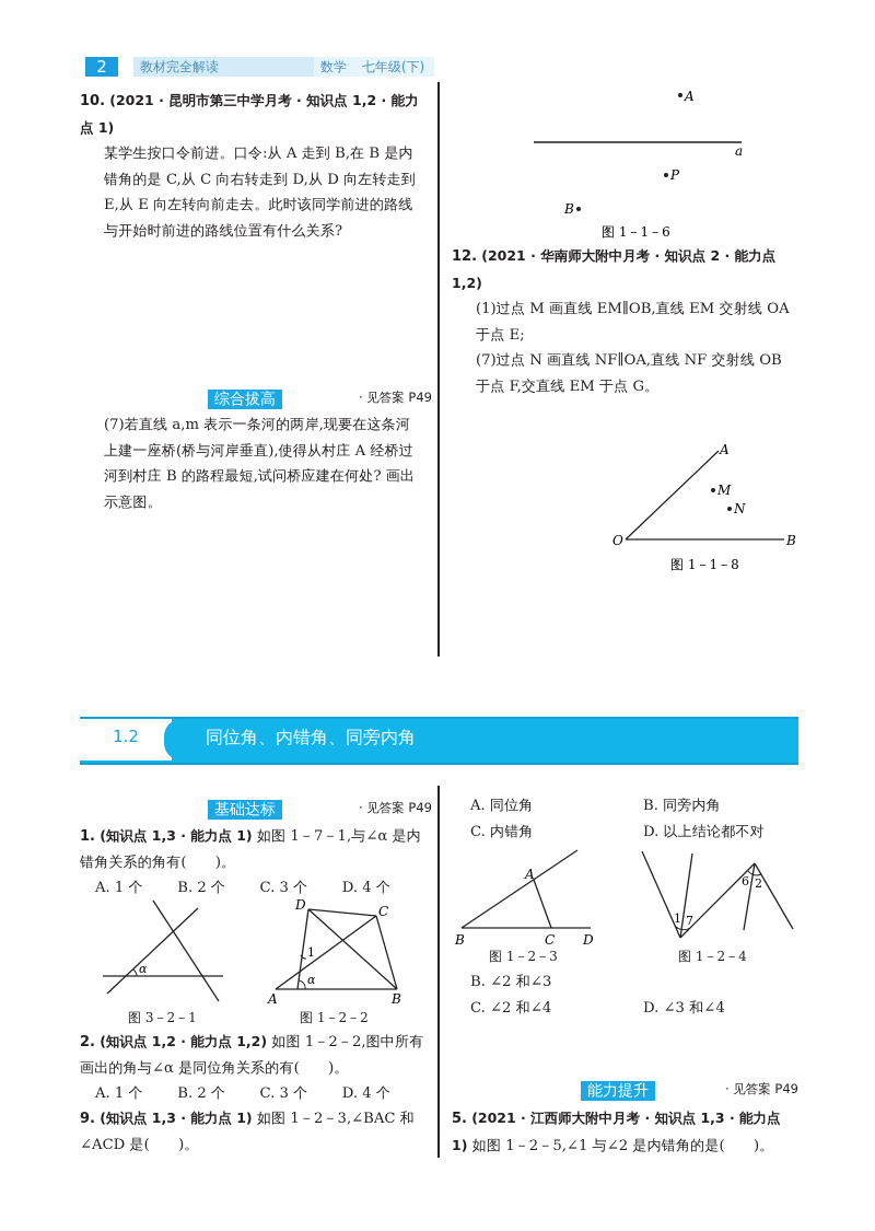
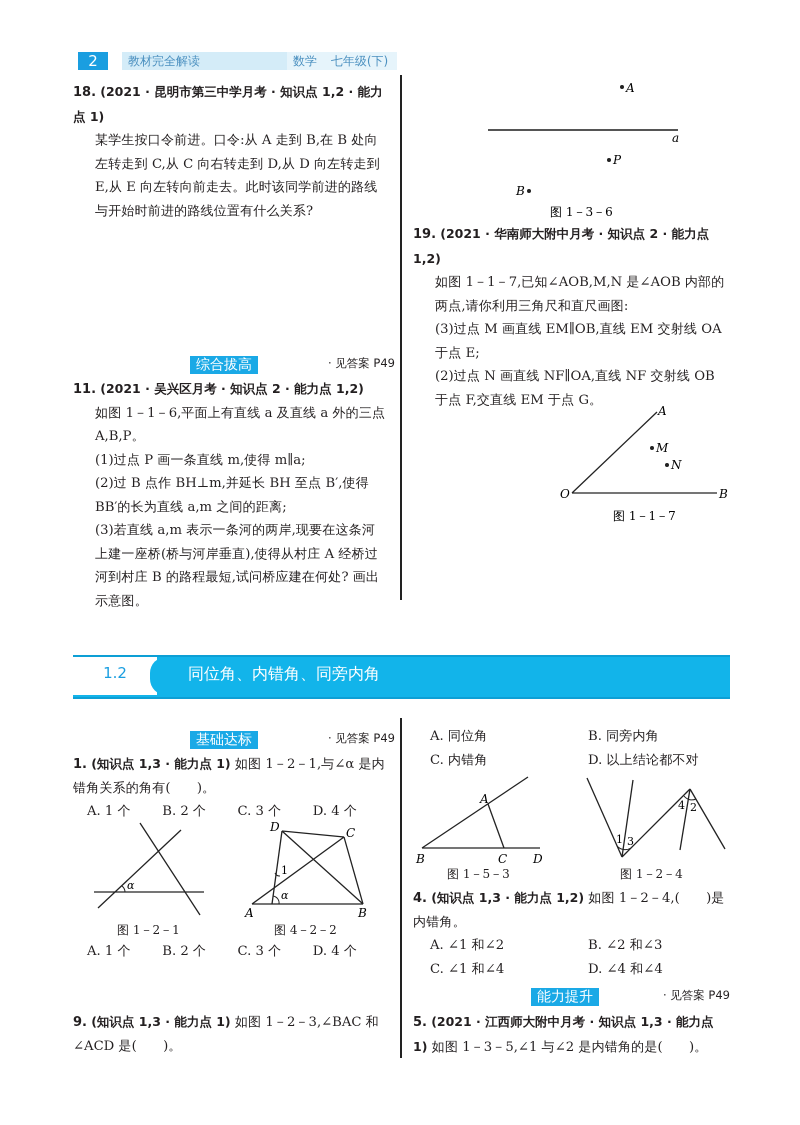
  2
  教材完全解读
  数学 七年级(下)
- 10. (2021 · 昆明市第三中学月考 · 知识点 1,2 · 能力点 1)
+ 18. (2021 · 昆明市第三中学月考 · 知识点 1,2 · 能力点 1)
- 某学生按口令前进。口令:从 A 走到 B,在 B 是内错角的是 C,从 C 向右转走到 D,从 D 向左转走到 E,从 E 向左转向前走去。此时该同学前进的路线与开始时前进的路线位置有什么关系?
+ 某学生按口令前进。口令:从 A 走到 B,在 B 处向左转走到 C,从 C 向右转走到 D,从 D 向左转走到 E,从 E 向左转向前走去。此时该同学前进的路线与开始时前进的路线位置有什么关系?
  综合拔高
  · 见答案 P49
+ 11. (2021 · 吴兴区月考 · 知识点 2 · 能力点 1,2)
+ 如图 1－1－6,平面上有直线 a 及直线 a 外的三点 A,B,P。
+ (1)过点 P 画一条直线 m,使得 m∥a;
+ (2)过 B 点作 BH⊥m,并延长 BH 至点 B′,使得 BB′的长为直线 a,m 之间的距离;
- (7)若直线 a,m 表示一条河的两岸,现要在这条河上建一座桥(桥与河岸垂直),使得从村庄 A 经桥过河到村庄 B 的路程最短,试问桥应建在何处? 画出示意图。
+ (3)若直线 a,m 表示一条河的两岸,现要在这条河上建一座桥(桥与河岸垂直),使得从村庄 A 经桥过河到村庄 B 的路程最短,试问桥应建在何处? 画出示意图。
  A
  a
  P
  B
- 图 1－1－6
+ 图 1－3－6
- 12. (2021 · 华南师大附中月考 · 知识点 2 · 能力点 1,2)
+ 19. (2021 · 华南师大附中月考 · 知识点 2 · 能力点 1,2)
+ 如图 1－1－7,已知∠AOB,M,N 是∠AOB 内部的两点,请你利用三角尺和直尺画图:
- (1)过点 M 画直线 EM∥OB,直线 EM 交射线 OA 于点 E;
+ (3)过点 M 画直线 EM∥OB,直线 EM 交射线 OA 于点 E;
- (7)过点 N 画直线 NF∥OA,直线 NF 交射线 OB 于点 F,交直线 EM 于点 G。
+ (2)过点 N 画直线 NF∥OA,直线 NF 交射线 OB 于点 F,交直线 EM 于点 G。
  A
  M
  N
  O
  B
- 图 1－1－8
+ 图 1－1－7
  1.2
  同位角、内错角、同旁内角
  基础达标
  · 见答案 P49
- 1. (知识点 1,3 · 能力点 1) 如图 1－7－1,与∠α 是内错角关系的角有( )。
+ 1. (知识点 1,3 · 能力点 1) 如图 1－2－1,与∠α 是内错角关系的角有( )。
  A. 1 个
  B. 2 个
  C. 3 个
  D. 4 个
  α
- 图 3－2－1
+ 图 1－2－1
  1
  α
  D
  C
  A
  B
- 图 1－2－2
+ 图 4－2－2
- 2. (知识点 1,2 · 能力点 1,2) 如图 1－2－2,图中所有画出的角与∠α 是同位角关系的有( )。
  A. 1 个
  B. 2 个
  C. 3 个
  D. 4 个
  9. (知识点 1,3 · 能力点 1) 如图 1－2－3,∠BAC 和∠ACD 是( )。
  A. 同位角
  B. 同旁内角
  C. 内错角
  D. 以上结论都不对
  A
  B
  C
  D
- 图 1－2－3
+ 图 1－5－3
  1
- 7
+ 3
- 6
+ 4
  2
  图 1－2－4
+ 4. (知识点 1,3 · 能力点 1,2) 如图 1－2－4,( )是内错角。
+ A. ∠1 和∠2
  B. ∠2 和∠3
- C. ∠2 和∠4
+ C. ∠1 和∠4
- D. ∠3 和∠4
+ D. ∠4 和∠4
  能力提升
  · 见答案 P49
- 5. (2021 · 江西师大附中月考 · 知识点 1,3 · 能力点 1) 如图 1－2－5,∠1 与∠2 是内错角的是( )。
+ 5. (2021 · 江西师大附中月考 · 知识点 1,3 · 能力点 1) 如图 1－3－5,∠1 与∠2 是内错角的是( )。
